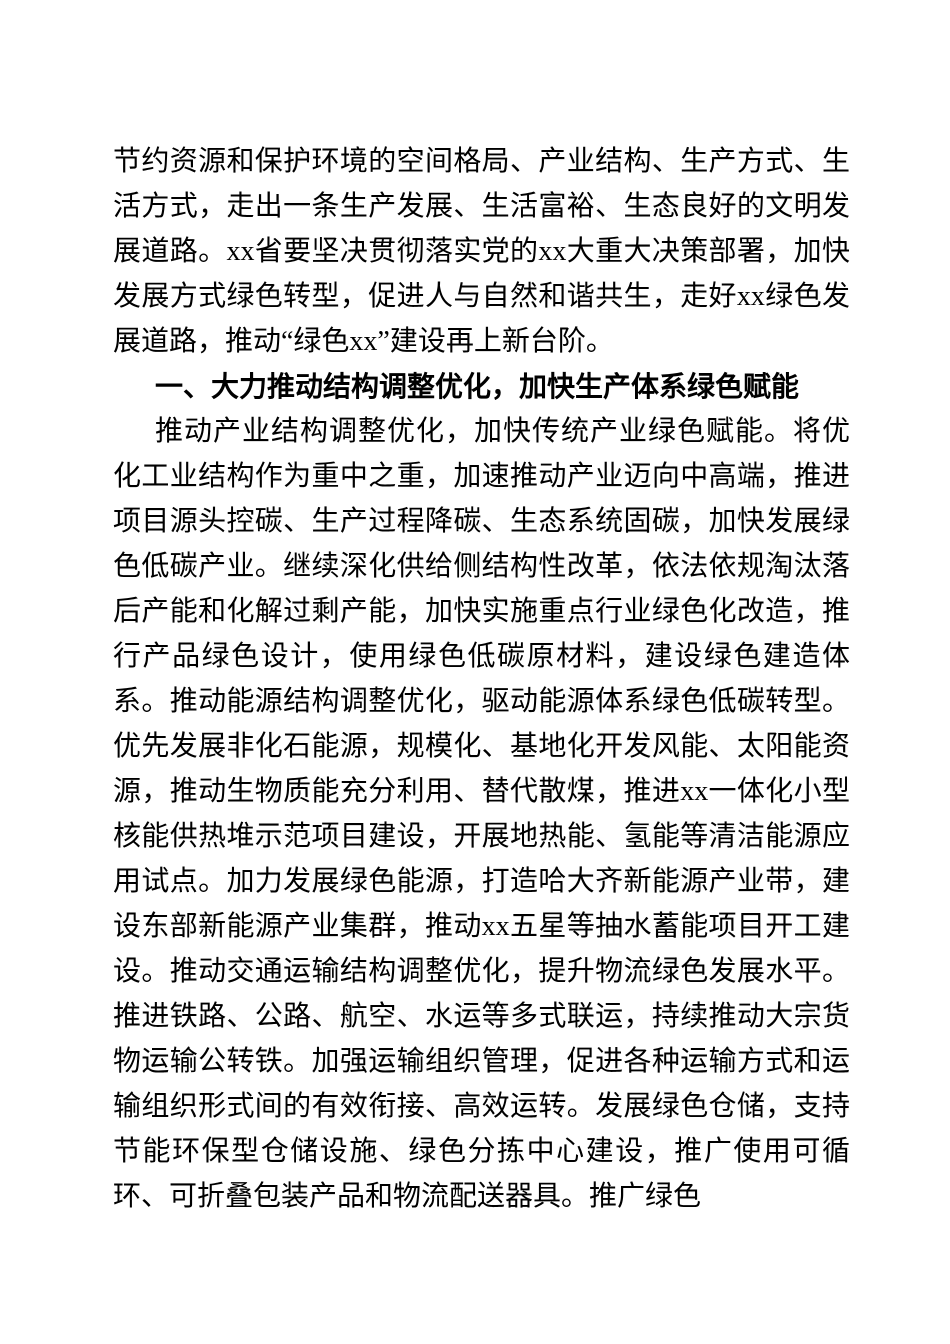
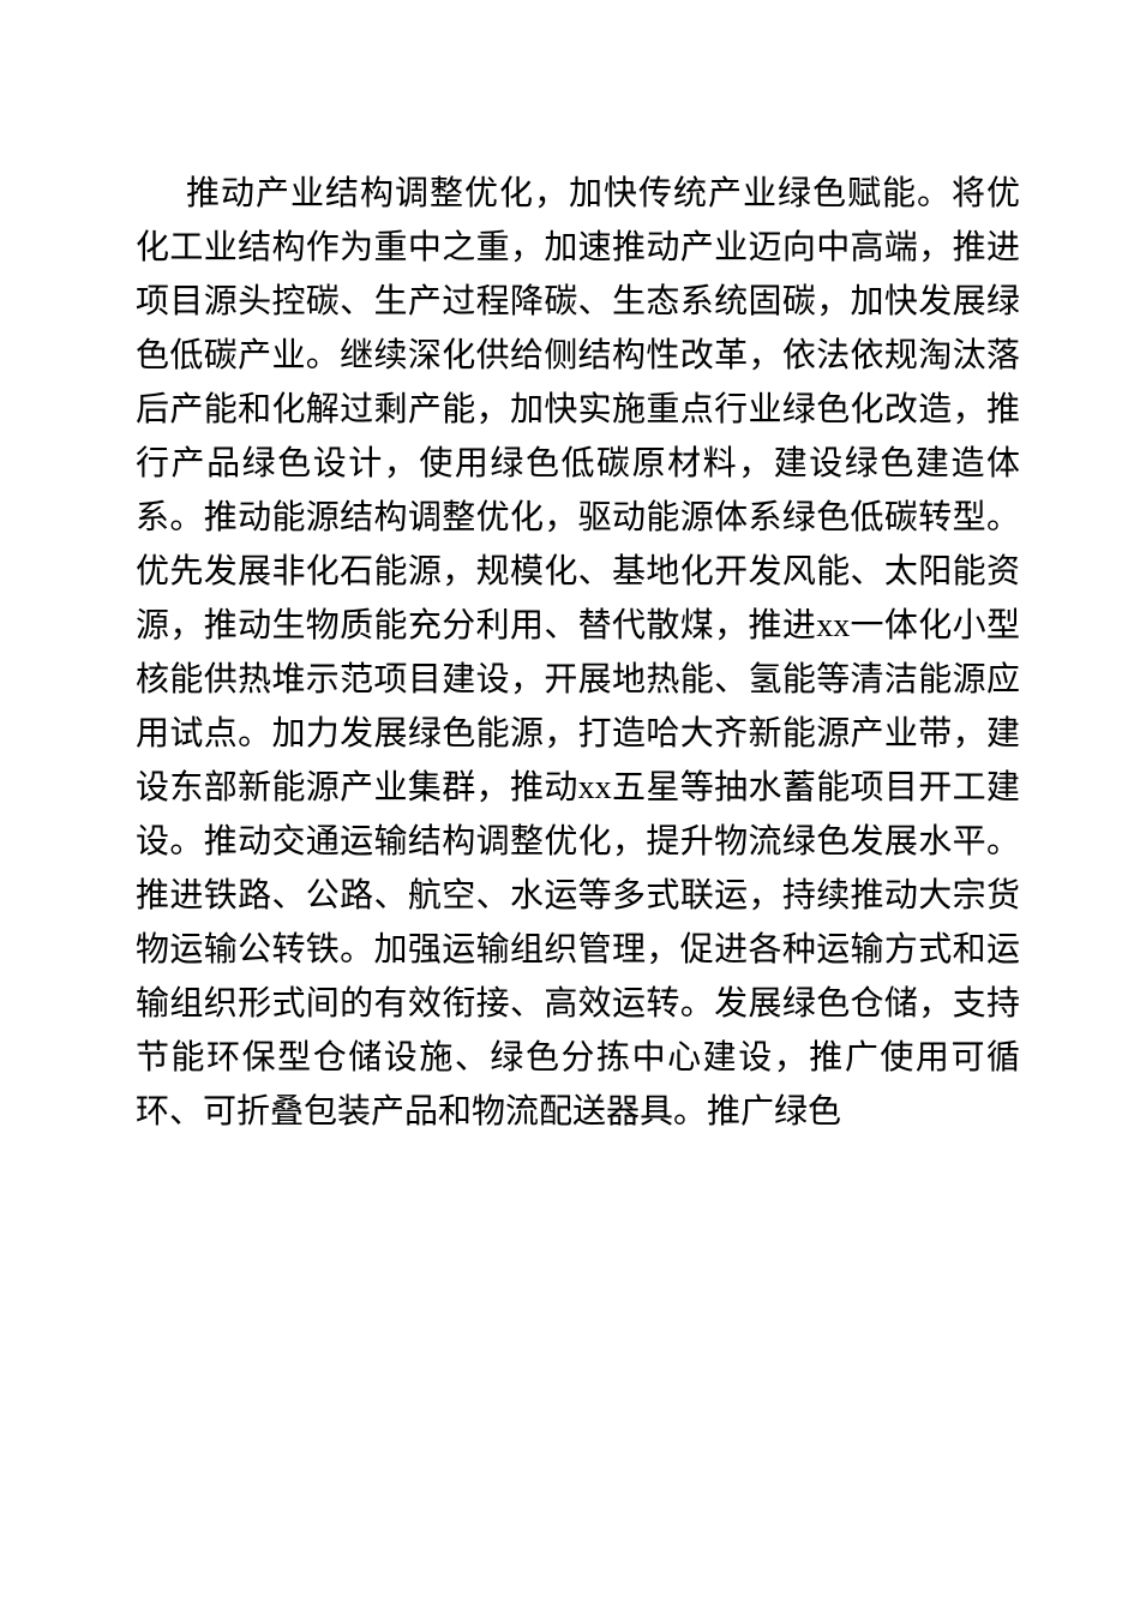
- 节约资源和保护环境的空间格局、产业结构、生产方式、生活方式，走出一条生产发展、生活富裕、生态良好的文明发展道路。xx省要坚决贯彻落实党的xx大重大决策部署，加快发展方式绿色转型，促进人与自然和谐共生，走好xx绿色发展道路，推动“绿色xx”建设再上新台阶。
- 一、大力推动结构调整优化，加快生产体系绿色赋能
  推动产业结构调整优化，加快传统产业绿色赋能。将优化工业结构作为重中之重，加速推动产业迈向中高端，推进项目源头控碳、生产过程降碳、生态系统固碳，加快发展绿色低碳产业。继续深化供给侧结构性改革，依法依规淘汰落后产能和化解过剩产能，加快实施重点行业绿色化改造，推行产品绿色设计，使用绿色低碳原材料，建设绿色建造体系。推动能源结构调整优化，驱动能源体系绿色低碳转型。优先发展非化石能源，规模化、基地化开发风能、太阳能资源，推动生物质能充分利用、替代散煤，推进xx一体化小型核能供热堆示范项目建设，开展地热能、氢能等清洁能源应用试点。加力发展绿色能源，打造哈大齐新能源产业带，建设东部新能源产业集群，推动xx五星等抽水蓄能项目开工建设。推动交通运输结构调整优化，提升物流绿色发展水平。推进铁路、公路、航空、水运等多式联运，持续推动大宗货物运输公转铁。加强运输组织管理，促进各种运输方式和运输组织形式间的有效衔接、高效运转。发展绿色仓储，支持节能环保型仓储设施、绿色分拣中心建设，推广使用可循环、可折叠包装产品和物流配送器具。推广绿色
